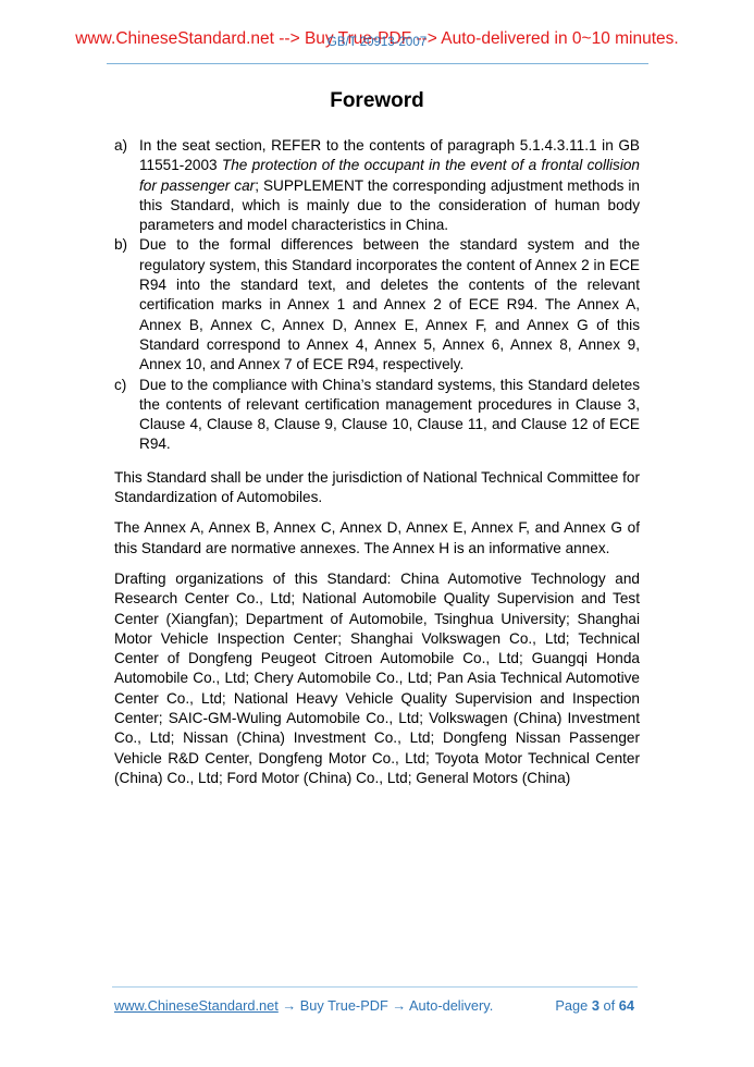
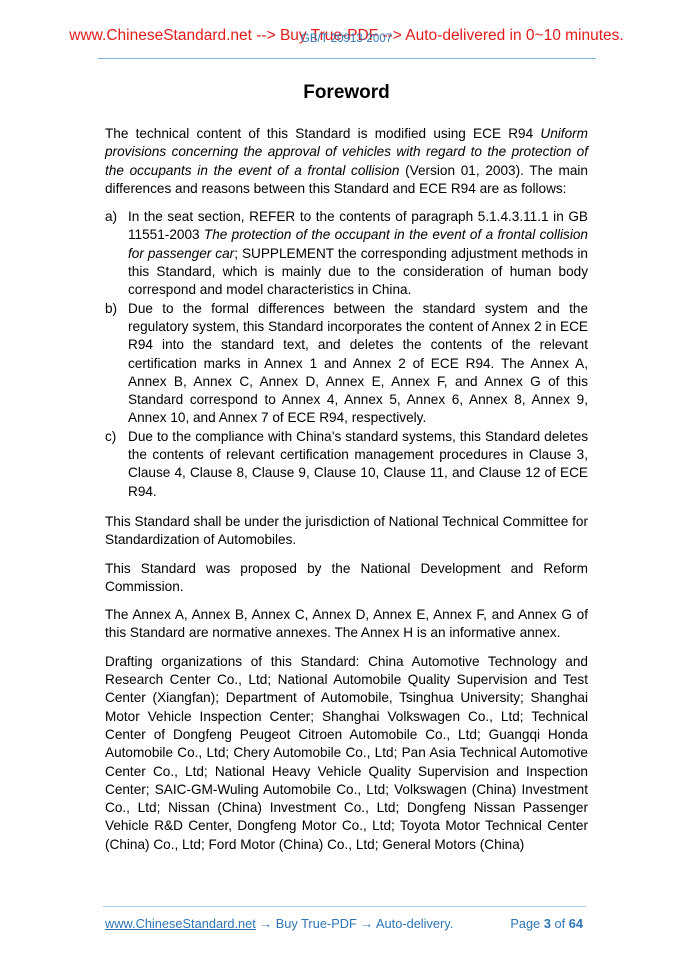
  www.ChineseStandard.net --> Buy True-PDF --> Auto-delivered in 0~10 minutes.
  GB/T 20913-2007
  Foreword
+ The technical content of this Standard is modified using ECE R94 Uniform provisions concerning the approval of vehicles with regard to the protection of the occupants in the event of a frontal collision (Version 01, 2003). The main differences and reasons between this Standard and ECE R94 are as follows:
  a)
- In the seat section, REFER to the contents of paragraph 5.1.4.3.11.1 in GB 11551-2003 The protection of the occupant in the event of a frontal collision for passenger car; SUPPLEMENT the corresponding adjustment methods in this Standard, which is mainly due to the consideration of human body parameters and model characteristics in China.
+ In the seat section, REFER to the contents of paragraph 5.1.4.3.11.1 in GB 11551-2003 The protection of the occupant in the event of a frontal collision for passenger car; SUPPLEMENT the corresponding adjustment methods in this Standard, which is mainly due to the consideration of human body correspond and model characteristics in China.
  b)
  Due to the formal differences between the standard system and the regulatory system, this Standard incorporates the content of Annex 2 in ECE R94 into the standard text, and deletes the contents of the relevant certification marks in Annex 1 and Annex 2 of ECE R94. The Annex A, Annex B, Annex C, Annex D, Annex E, Annex F, and Annex G of this Standard correspond to Annex 4, Annex 5, Annex 6, Annex 8, Annex 9, Annex 10, and Annex 7 of ECE R94, respectively.
  c)
  Due to the compliance with China’s standard systems, this Standard deletes the contents of relevant certification management procedures in Clause 3, Clause 4, Clause 8, Clause 9, Clause 10, Clause 11, and Clause 12 of ECE R94.
  This Standard shall be under the jurisdiction of National Technical Committee for Standardization of Automobiles.
+ This Standard was proposed by the National Development and Reform Commission.
  The Annex A, Annex B, Annex C, Annex D, Annex E, Annex F, and Annex G of this Standard are normative annexes. The Annex H is an informative annex.
  Drafting organizations of this Standard: China Automotive Technology and Research Center Co., Ltd; National Automobile Quality Supervision and Test Center (Xiangfan); Department of Automobile, Tsinghua University; Shanghai Motor Vehicle Inspection Center; Shanghai Volkswagen Co., Ltd; Technical Center of Dongfeng Peugeot Citroen Automobile Co., Ltd; Guangqi Honda Automobile Co., Ltd; Chery Automobile Co., Ltd; Pan Asia Technical Automotive Center Co., Ltd; National Heavy Vehicle Quality Supervision and Inspection Center; SAIC-GM-Wuling Automobile Co., Ltd; Volkswagen (China) Investment Co., Ltd; Nissan (China) Investment Co., Ltd; Dongfeng Nissan Passenger Vehicle R&D Center, Dongfeng Motor Co., Ltd; Toyota Motor Technical Center (China) Co., Ltd; Ford Motor (China) Co., Ltd; General Motors (China)
  www.ChineseStandard.net → Buy True-PDF → Auto-delivery.
  Page 3 of 64
